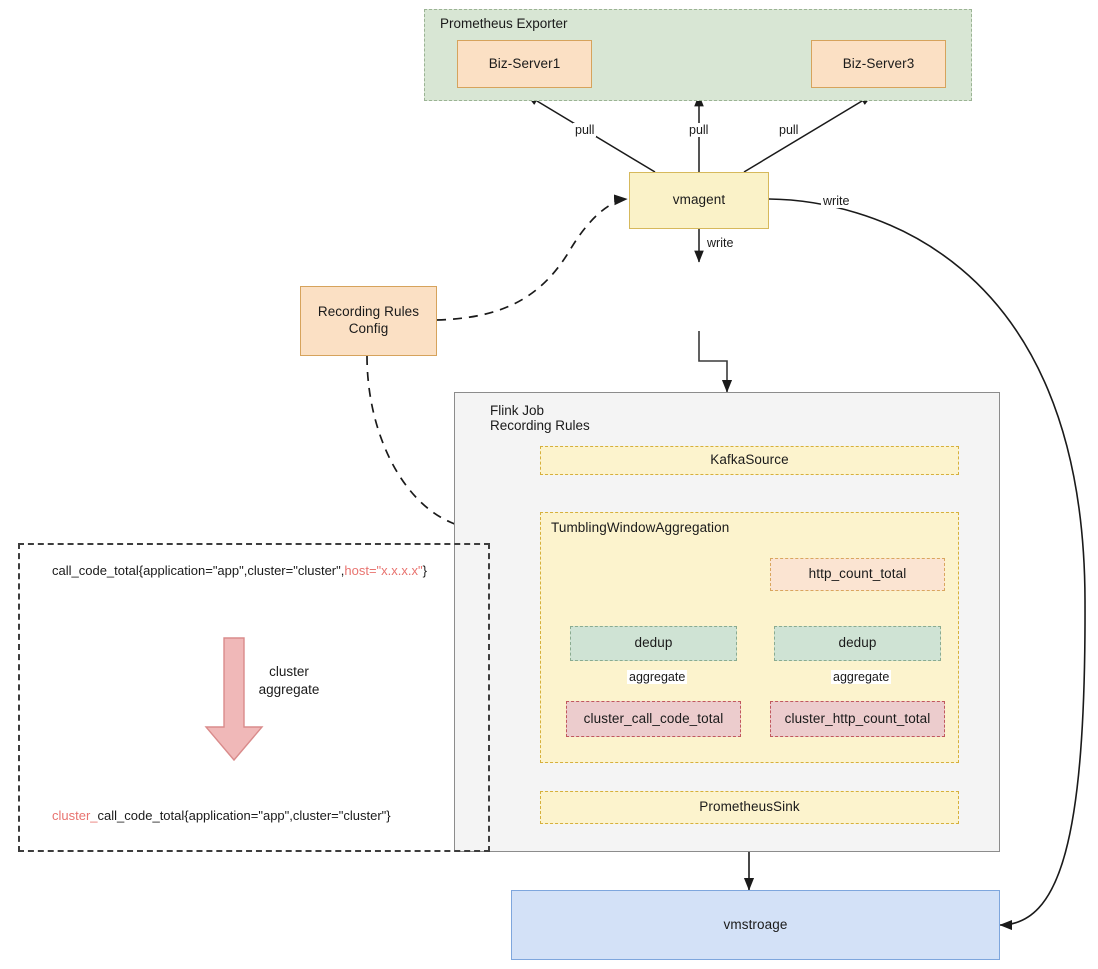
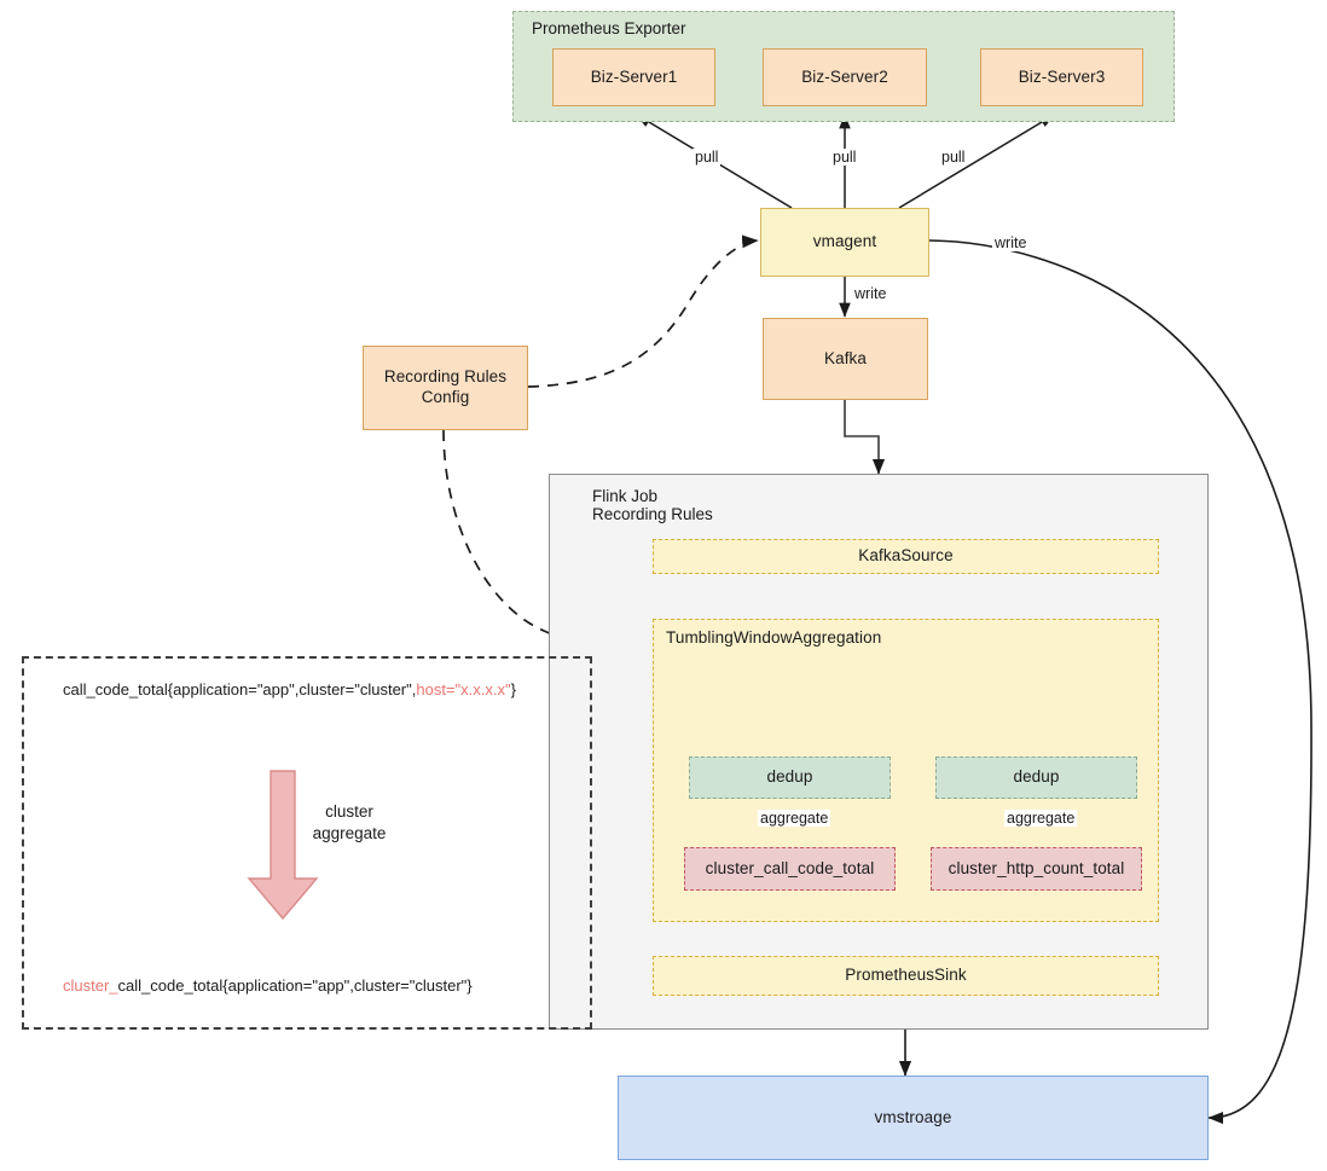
  Prometheus Exporter
  Biz-Server1
+ Biz-Server2
  Biz-Server3
  vmagent
+ Kafka
  Recording Rules
  Config
  vmstroage
  Flink Job
  Recording Rules
  KafkaSource
  TumblingWindowAggregation
  dedup
  cluster_call_code_total
- http_count_total
  dedup
  cluster_http_count_total
  PrometheusSink
  pull
  pull
  pull
  write
  write
  aggregate
  aggregate
  call_code_total{application="app",cluster="cluster",host="x.x.x.x"}
  cluster
  aggregate
  cluster_call_code_total{application="app",cluster="cluster"}
